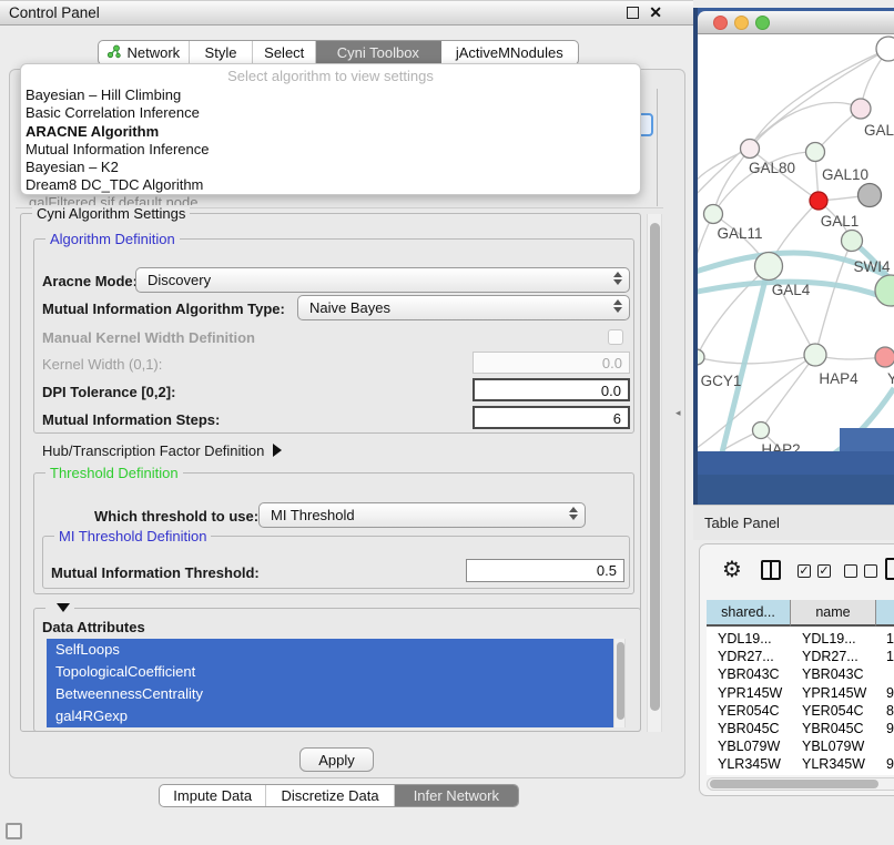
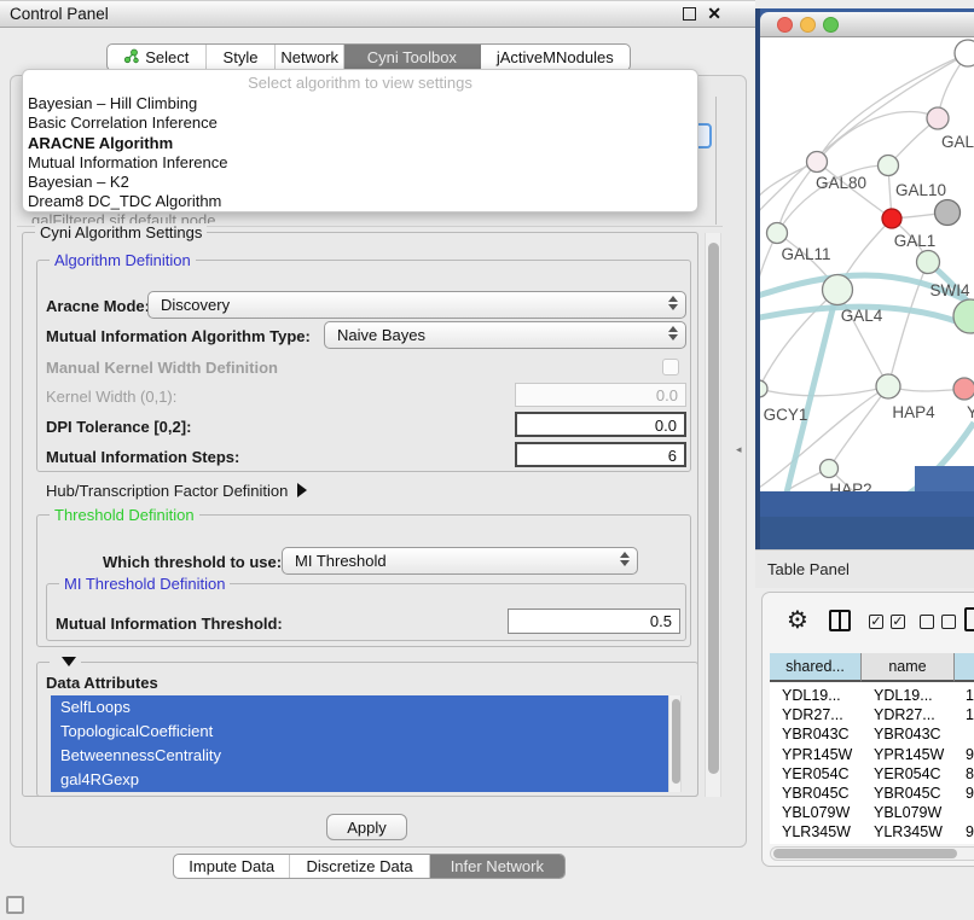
  Control Panel
  ✕
- Network
+ Select
  Style
- Select
+ Network
  Cyni Toolbox
  jActiveMNodules
  galFiltered.sif default node
  Cyni Algorithm Settings
  Algorithm Definition
  Aracne Mode
  Discovery
  Mutual Information Algorithm Type:
  Naive Bayes
  Manual Kernel Width Definition
  Kernel Width (0,1):
  0.0
  DPI Tolerance [0,2]:
  0.0
  Mutual Information Steps:
  6
  Hub/Transcription Factor Definition
  Threshold Definition
  Which threshold to use:
  MI Threshold
  MI Threshold Definition
  Mutual Information Threshold:
  0.5
  Data Attributes
  SelfLoops
  TopologicalCoefficient
  BetweennessCentrality
  gal4RGexp
  Apply
  Impute Data
  Discretize Data
  Infer Network
  ◂
  GAL
  GAL80
  GAL10
  GAL1
  GAL11
  SWI4
  GAL4
  GCY1
  HAP4
  Y
  HAP2
  Table Panel
  ⚙
  ✓
  ✓
  shared...
  name
  YDL19...
  YDL19...
  YDR27...
  YDR27...
  YBR043C
  YBR043C
  YPR145W
  YPR145W
  YER054C
  YER054C
  YBR045C
  YBR045C
  YBL079W
  YBL079W
  YLR345W
  YLR345W
  Select algorithm to view settings
  Bayesian – Hill Climbing
  Basic Correlation Inference
  ARACNE Algorithm
  Mutual Information Inference
  Bayesian – K2
  Dream8 DC_TDC Algorithm
